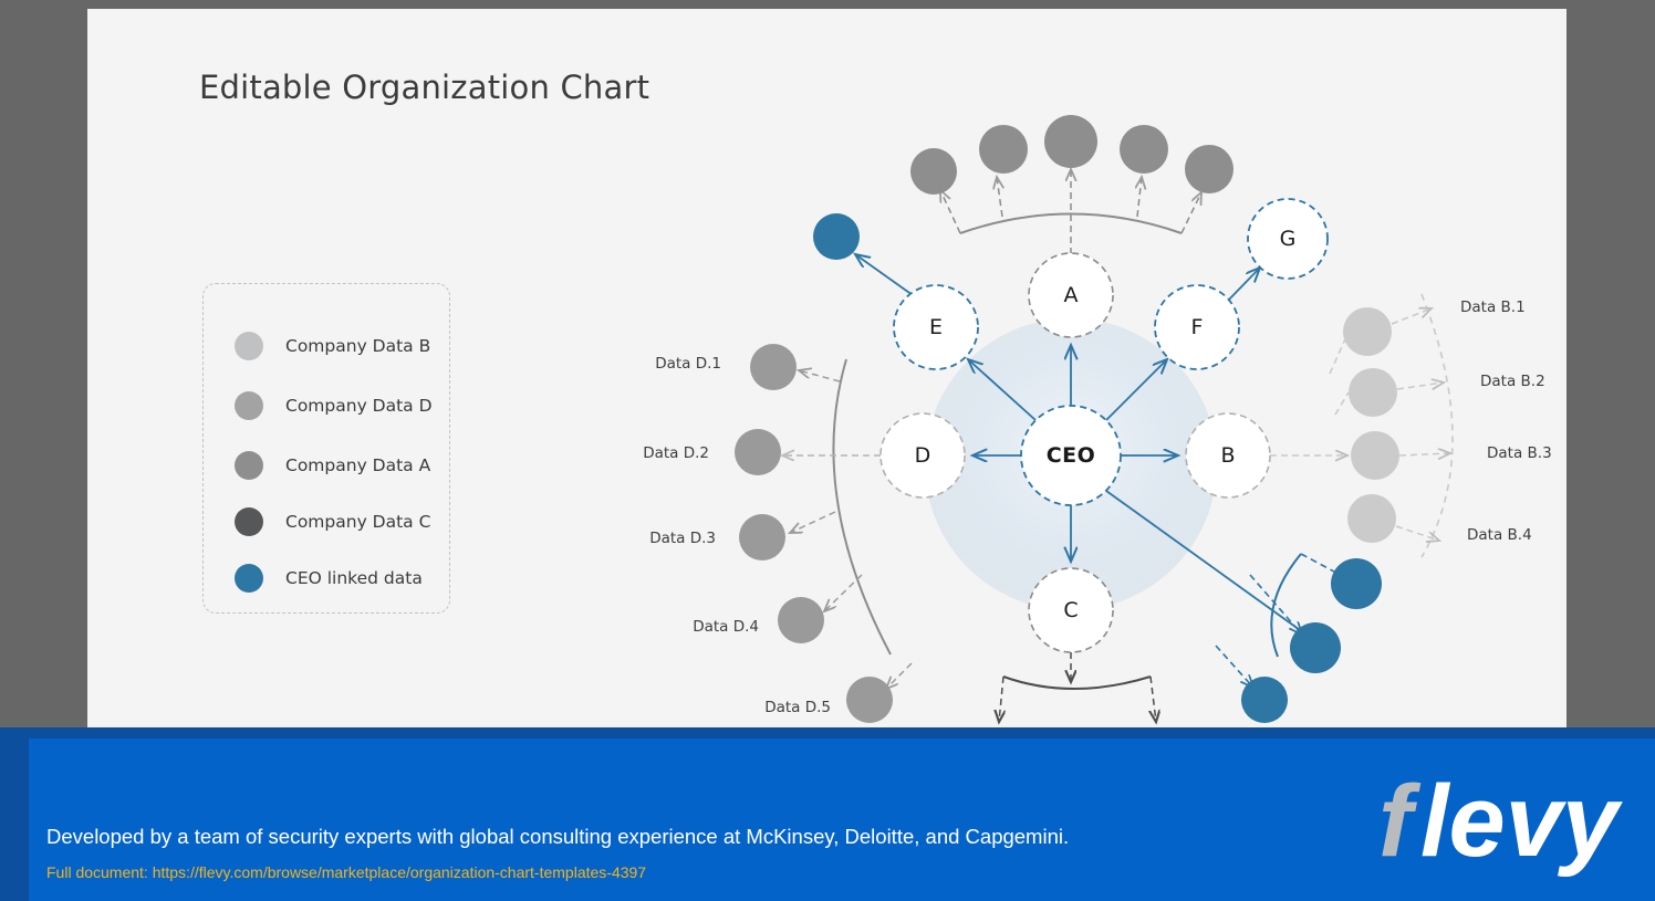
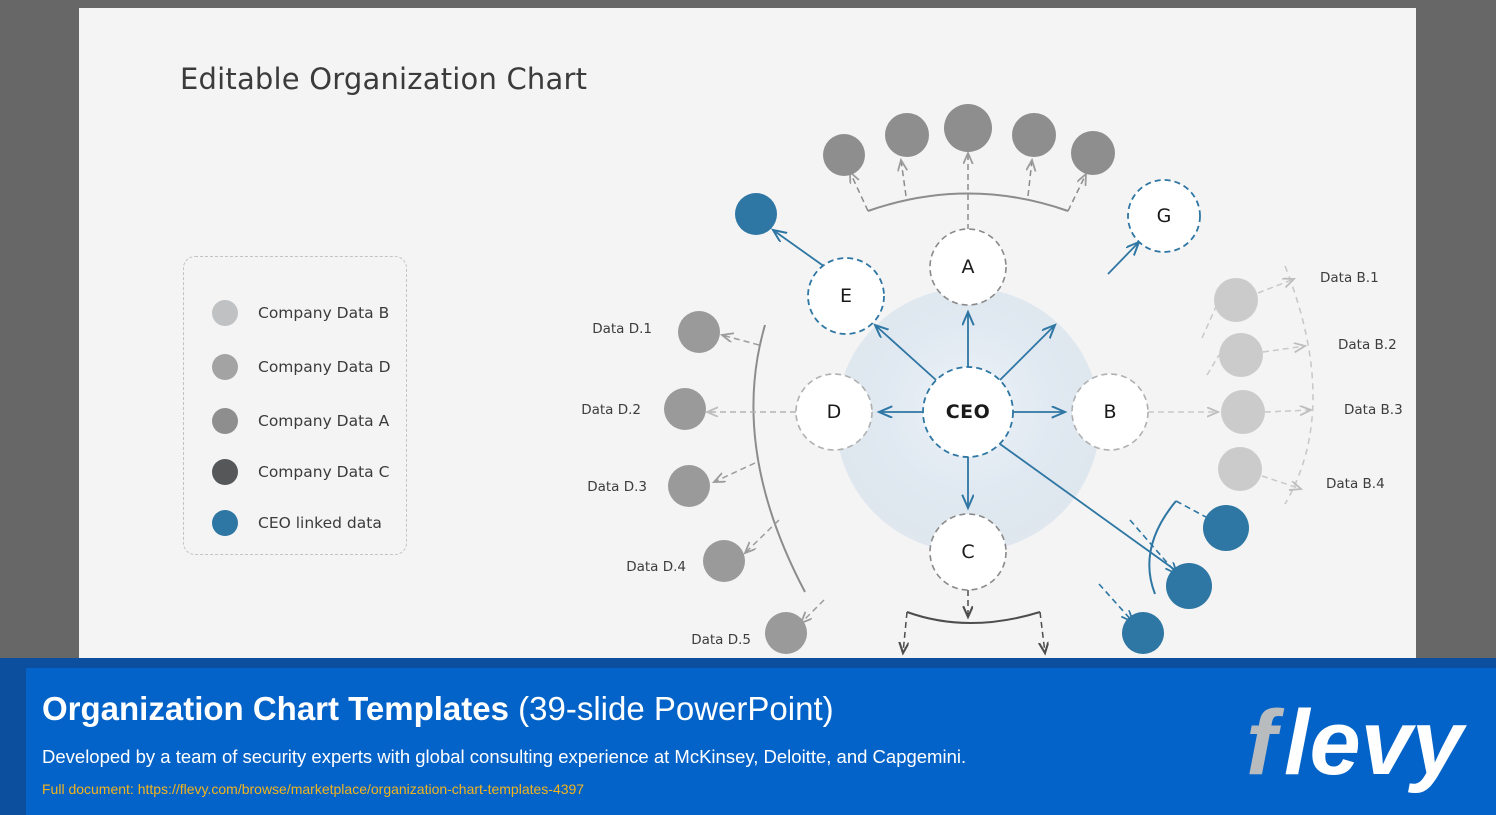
  Editable Organization Chart
  Company Data B
  Company Data D
  Company Data A
  Company Data C
  CEO linked data
  A
  B
  C
  D
  E
- F
  G
  CEO
  Data B.1
  Data B.2
  Data B.3
  Data B.4
  Data D.1
  Data D.2
  Data D.3
  Data D.4
  Data D.5
+ Organization Chart Templates (39-slide PowerPoint)
  Developed by a team of security experts with global consulting experience at McKinsey, Deloitte, and Capgemini.
  Full document: https://flevy.com/browse/marketplace/organization-chart-templates-4397
  f
  levy
